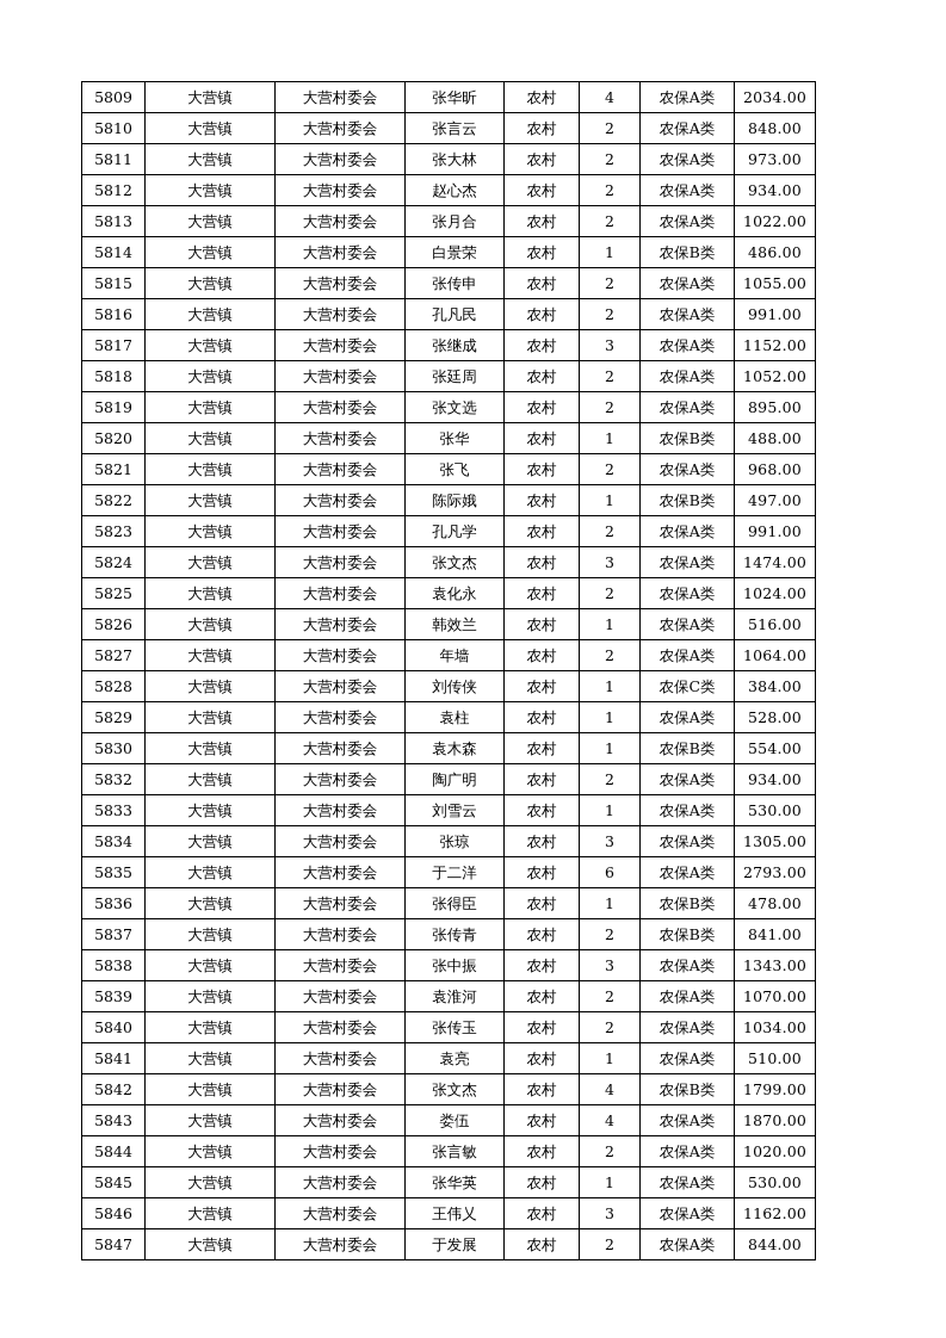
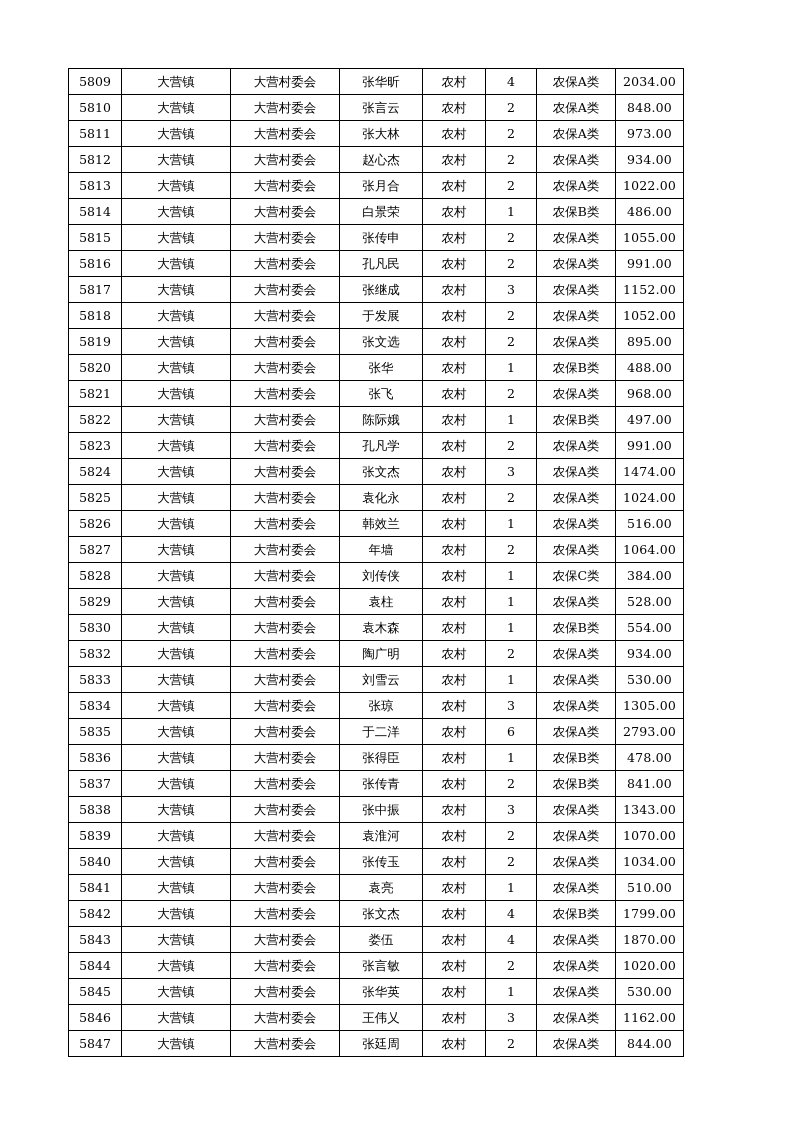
  5809	大营镇	大营村委会	张华昕	农村	4	农保A类	2034.00
  5810	大营镇	大营村委会	张言云	农村	2	农保A类	848.00
  5811	大营镇	大营村委会	张大林	农村	2	农保A类	973.00
  5812	大营镇	大营村委会	赵心杰	农村	2	农保A类	934.00
  5813	大营镇	大营村委会	张月合	农村	2	农保A类	1022.00
  5814	大营镇	大营村委会	白景荣	农村	1	农保B类	486.00
  5815	大营镇	大营村委会	张传申	农村	2	农保A类	1055.00
  5816	大营镇	大营村委会	孔凡民	农村	2	农保A类	991.00
  5817	大营镇	大营村委会	张继成	农村	3	农保A类	1152.00
- 5818	大营镇	大营村委会	张廷周	农村	2	农保A类	1052.00
+ 5818	大营镇	大营村委会	于发展	农村	2	农保A类	1052.00
  5819	大营镇	大营村委会	张文选	农村	2	农保A类	895.00
  5820	大营镇	大营村委会	张华	农村	1	农保B类	488.00
  5821	大营镇	大营村委会	张飞	农村	2	农保A类	968.00
  5822	大营镇	大营村委会	陈际娥	农村	1	农保B类	497.00
  5823	大营镇	大营村委会	孔凡学	农村	2	农保A类	991.00
  5824	大营镇	大营村委会	张文杰	农村	3	农保A类	1474.00
  5825	大营镇	大营村委会	袁化永	农村	2	农保A类	1024.00
  5826	大营镇	大营村委会	韩效兰	农村	1	农保A类	516.00
  5827	大营镇	大营村委会	年墙	农村	2	农保A类	1064.00
  5828	大营镇	大营村委会	刘传侠	农村	1	农保C类	384.00
  5829	大营镇	大营村委会	袁柱	农村	1	农保A类	528.00
  5830	大营镇	大营村委会	袁木森	农村	1	农保B类	554.00
  5832	大营镇	大营村委会	陶广明	农村	2	农保A类	934.00
  5833	大营镇	大营村委会	刘雪云	农村	1	农保A类	530.00
  5834	大营镇	大营村委会	张琼	农村	3	农保A类	1305.00
  5835	大营镇	大营村委会	于二洋	农村	6	农保A类	2793.00
  5836	大营镇	大营村委会	张得臣	农村	1	农保B类	478.00
  5837	大营镇	大营村委会	张传青	农村	2	农保B类	841.00
  5838	大营镇	大营村委会	张中振	农村	3	农保A类	1343.00
  5839	大营镇	大营村委会	袁淮河	农村	2	农保A类	1070.00
  5840	大营镇	大营村委会	张传玉	农村	2	农保A类	1034.00
  5841	大营镇	大营村委会	袁亮	农村	1	农保A类	510.00
  5842	大营镇	大营村委会	张文杰	农村	4	农保B类	1799.00
  5843	大营镇	大营村委会	娄伍	农村	4	农保A类	1870.00
  5844	大营镇	大营村委会	张言敏	农村	2	农保A类	1020.00
  5845	大营镇	大营村委会	张华英	农村	1	农保A类	530.00
  5846	大营镇	大营村委会	王伟乂	农村	3	农保A类	1162.00
- 5847	大营镇	大营村委会	于发展	农村	2	农保A类	844.00
+ 5847	大营镇	大营村委会	张廷周	农村	2	农保A类	844.00
